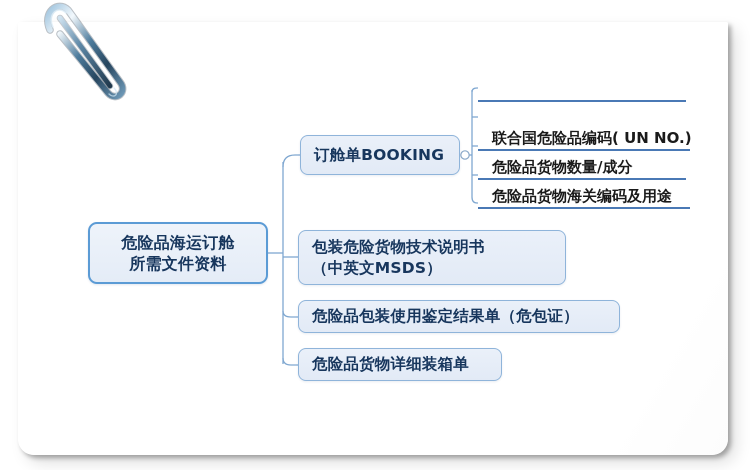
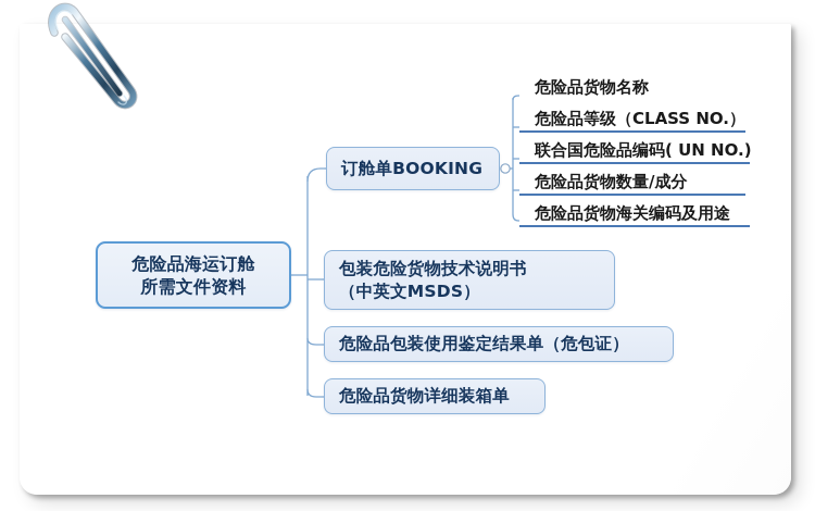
  危险品海运订舱
  所需文件资料
  订舱单BOOKING
  包装危险货物技术说明书
  （中英文MSDS）
  危险品包装使用鉴定结果单（危包证）
  危险品货物详细装箱单
+ 危险品货物名称
+ 危险品等级（CLASS NO.）
  联合国危险品编码( UN NO.)
  危险品货物数量/成分
  危险品货物海关编码及用途
